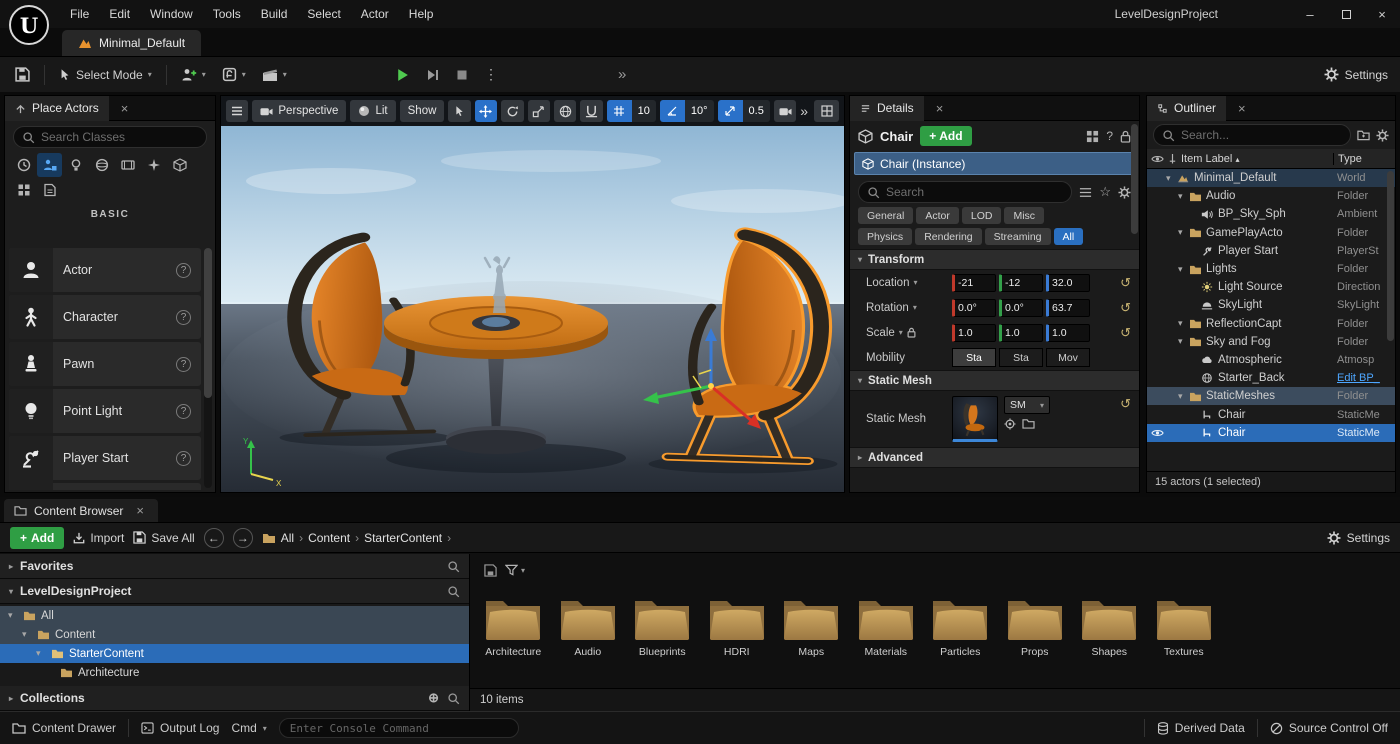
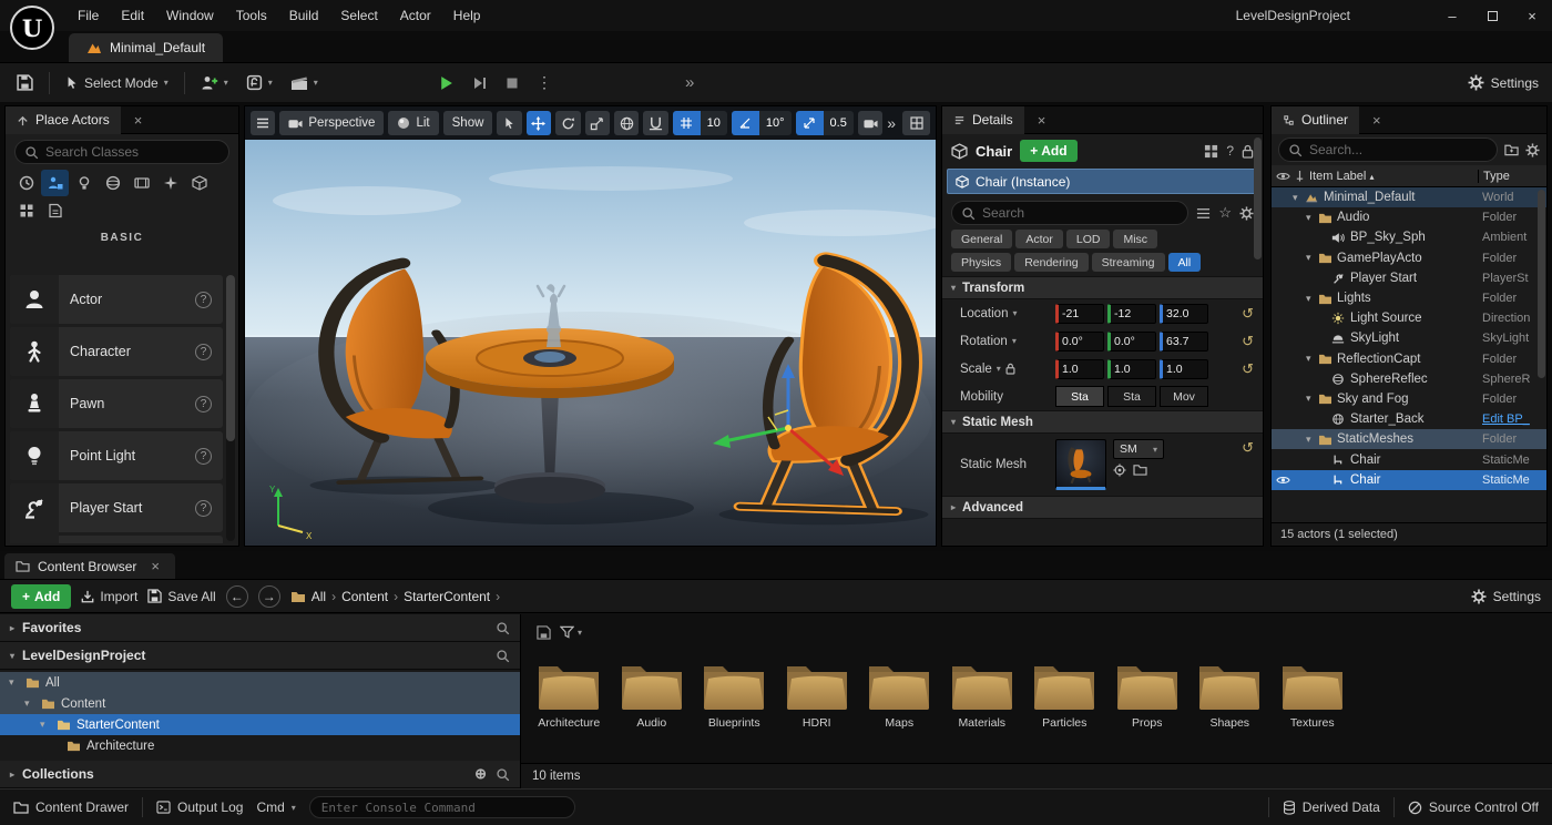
  U
  File
  Edit
  Window
  Tools
  Build
  Select
  Actor
  Help
  LevelDesignProject
  –
  ×
  Minimal_Default
  Select Mode
  ▾
  ▾
  ▾
  ▾
  ⋮
  »
  Settings
  Place Actors
  ×
  Search Classes
  BASIC
  Actor
  ?
  Character
  ?
  Pawn
  ?
  Point Light
  ?
  Player Start
  ?
  Perspective
  Lit
  Show
  10
  10°
  0.5
  »
  Y
  X
  Details
  ×
  Chair
  +
  Add
  ?
  Chair (Instance)
  Search
  ☆
  General
  Actor
  LOD
  Misc
  Physics
  Rendering
  Streaming
  All
  ▾
  Transform
  Location
  ▾
  -21
  -12
  32.0
  ↺
  Rotation
  ▾
  0.0°
  0.0°
  63.7
  ↺
  Scale
  ▾
  1.0
  1.0
  1.0
  ↺
  Mobility
  Sta
  Sta
  Mov
  ▾
  Static Mesh
  Static Mesh
  SM
  ▾
  ↺
  ▸
  Advanced
  Outliner
  ×
  Search...
  Item Label ▴
  Type
  ▾
  Minimal_Default
  World
  ▾
  Audio
  Folder
  BP_Sky_Sph
  Ambient
  ▾
  GamePlayActo
  Folder
  Player Start
  PlayerSt
  ▾
  Lights
  Folder
  Light Source
  Direction
  SkyLight
  SkyLight
  ▾
  ReflectionCapt
  Folder
+ SphereReflec
+ SphereR
  ▾
  Sky and Fog
  Folder
- Atmospheric
- Atmosp
  Starter_Back
  Edit BP_
  ▾
  StaticMeshes
  Folder
  Chair
  StaticMe
  Chair
  StaticMe
  15 actors (1 selected)
  Content Browser
  ×
  +
  Add
  Import
  Save All
  ←
  →
  All
  ›
  Content
  ›
  StarterContent
  ›
  Settings
  ▸
  Favorites
  ▾
  LevelDesignProject
  ▾
  All
  ▾
  Content
  ▾
  StarterContent
  Architecture
  ▸
  Collections
  ⊕
  ▾
  Architecture
  Audio
  Blueprints
  HDRI
  Maps
  Materials
  Particles
  Props
  Shapes
  Textures
  10 items
  Content Drawer
  Output Log
  Cmd
  ▾
  Enter Console Command
  Derived Data
  Source Control Off
